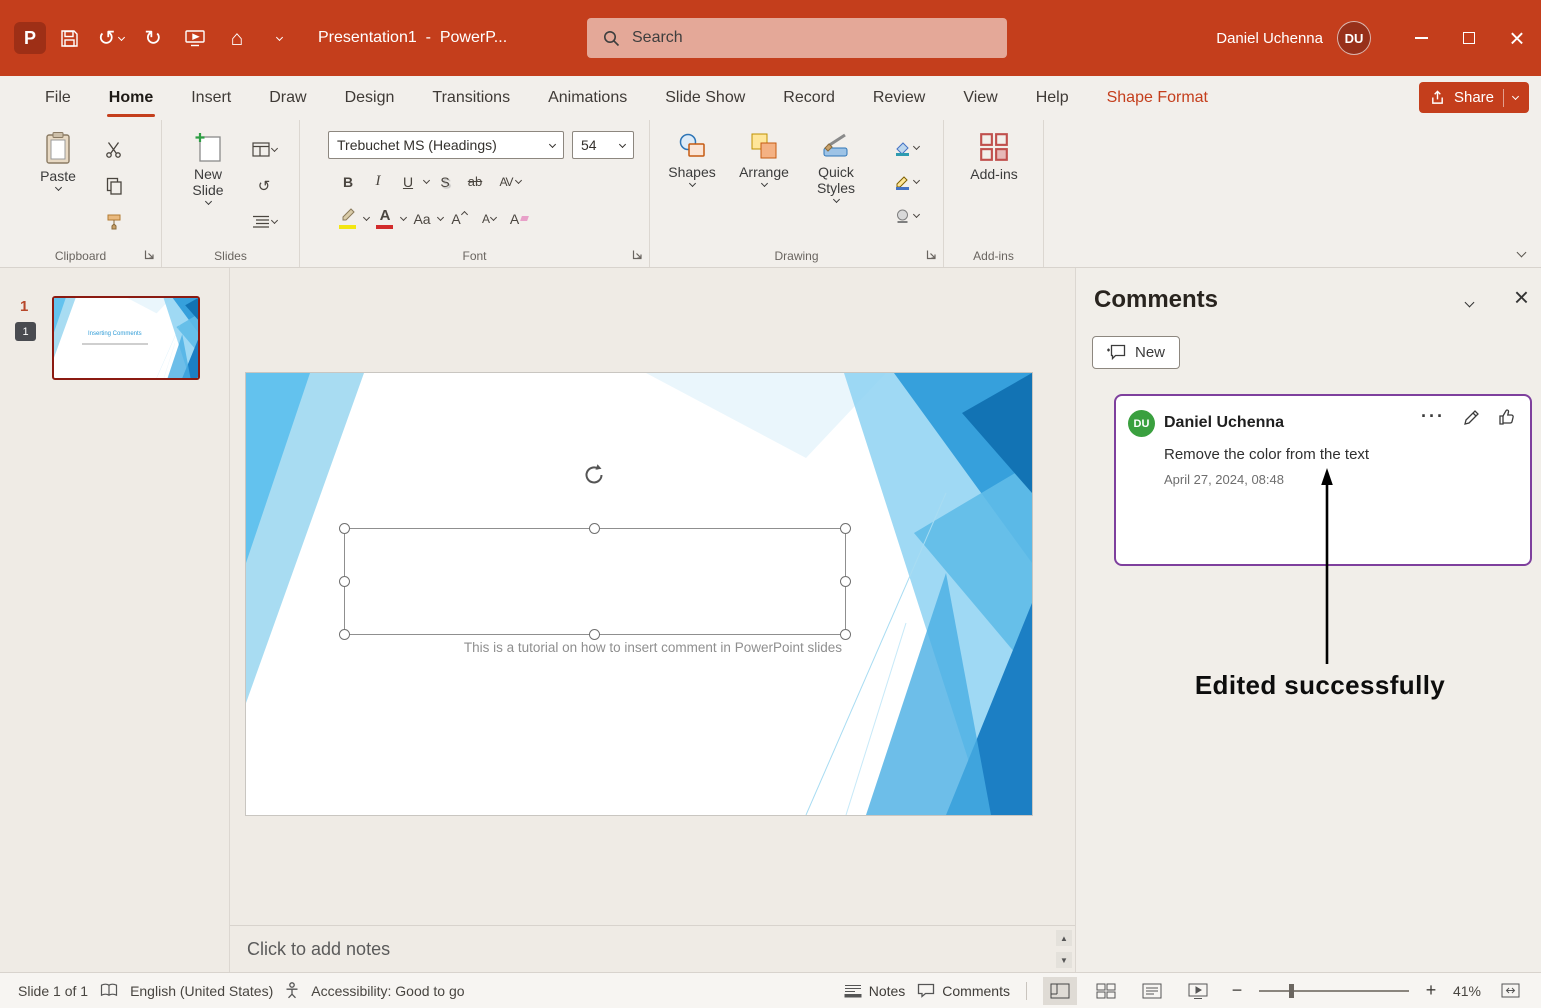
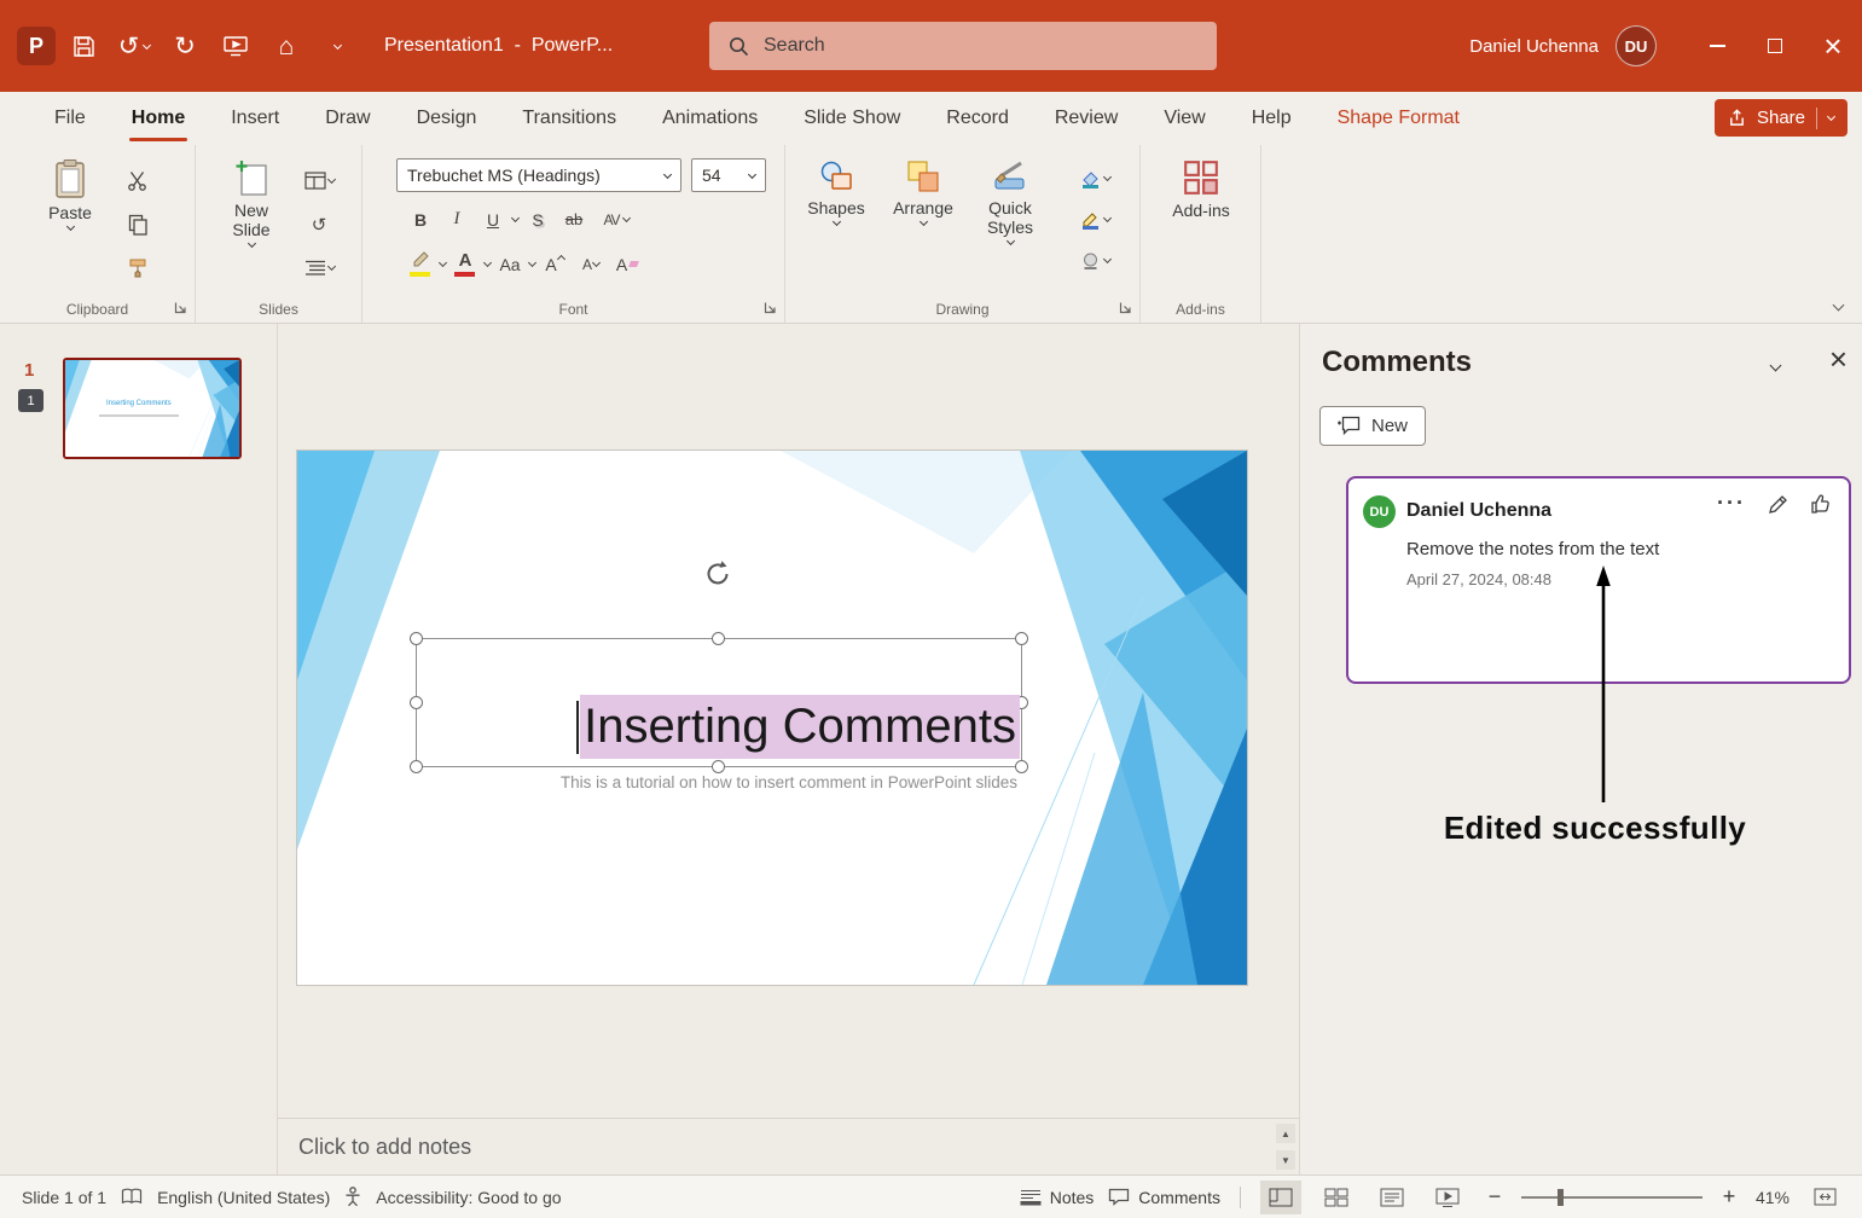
  P
  ↺
  ↻
  ⌂
  Presentation1 - PowerP...
  Search
  Daniel Uchenna
  DU
  ×
  File
  Home
  Insert
  Draw
  Design
  Transitions
  Animations
  Slide Show
  Record
  Review
  View
  Help
  Shape Format
  Share
  Paste
  Clipboard
  New Slide
  ↺
  Slides
  Trebuchet MS (Headings)
  54
  B
  I
  U
  S
  ab
  AV
  A
  Aa
  A
  A
  A
  Font
  Shapes
  Arrange
  Quick Styles
  Drawing
  Add-ins
  Add-ins
  1
  1
+ Inserting Comments
  This is a tutorial on how to insert comment in PowerPoint slides
  Click to add notes
  ▲
  ▼
  Comments
  ×
  New
  DU
  Daniel Uchenna
  ···
- Remove the color from the text
+ Remove the notes from the text
  April 27, 2024, 08:48
  Edited successfully
  Slide 1 of 1
  English (United States)
  Accessibility: Good to go
  Notes
  Comments
  −
  +
  41%
